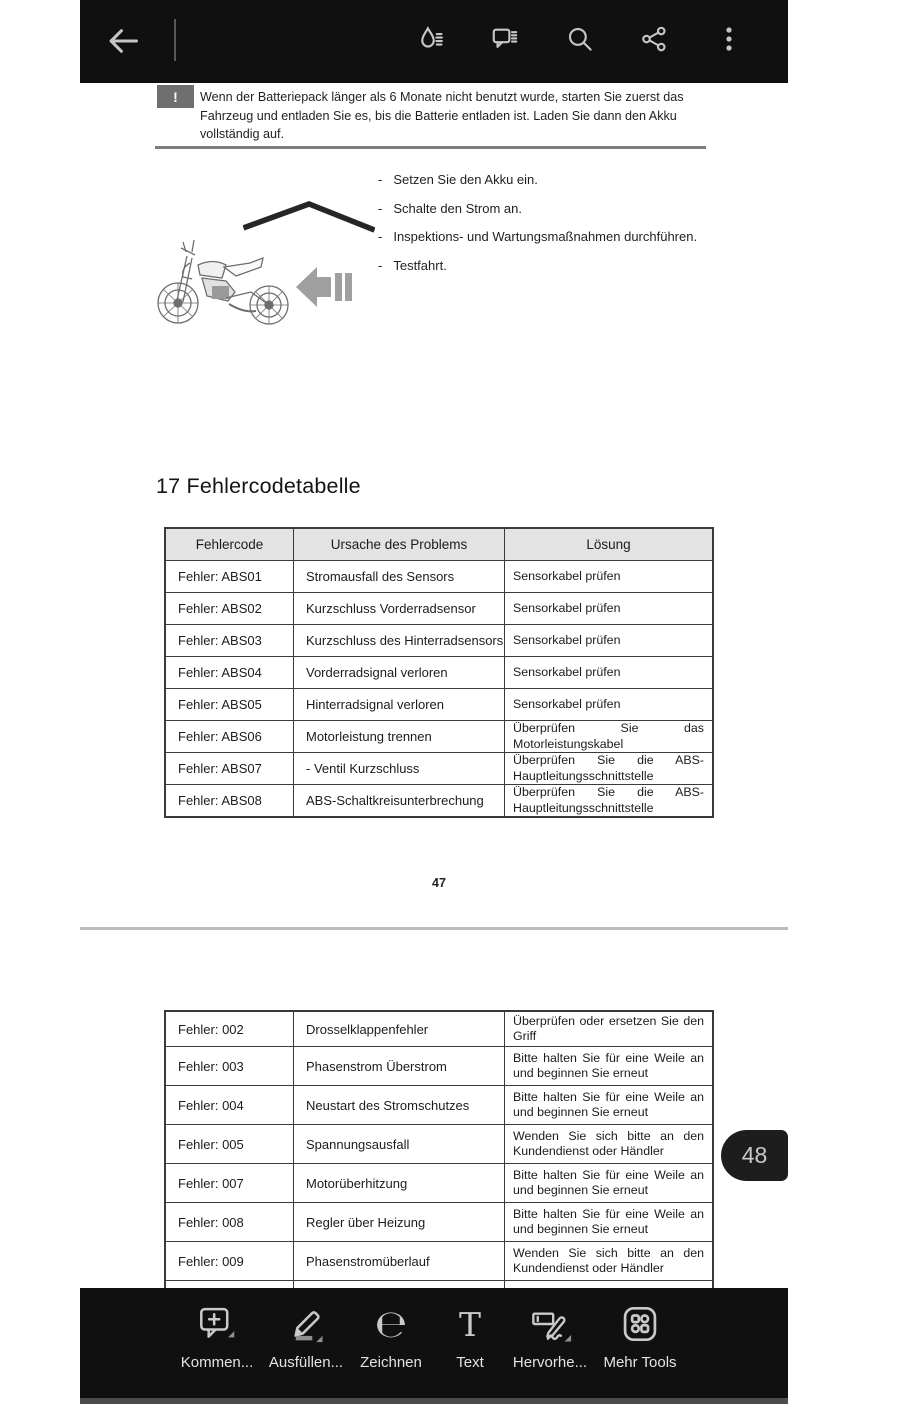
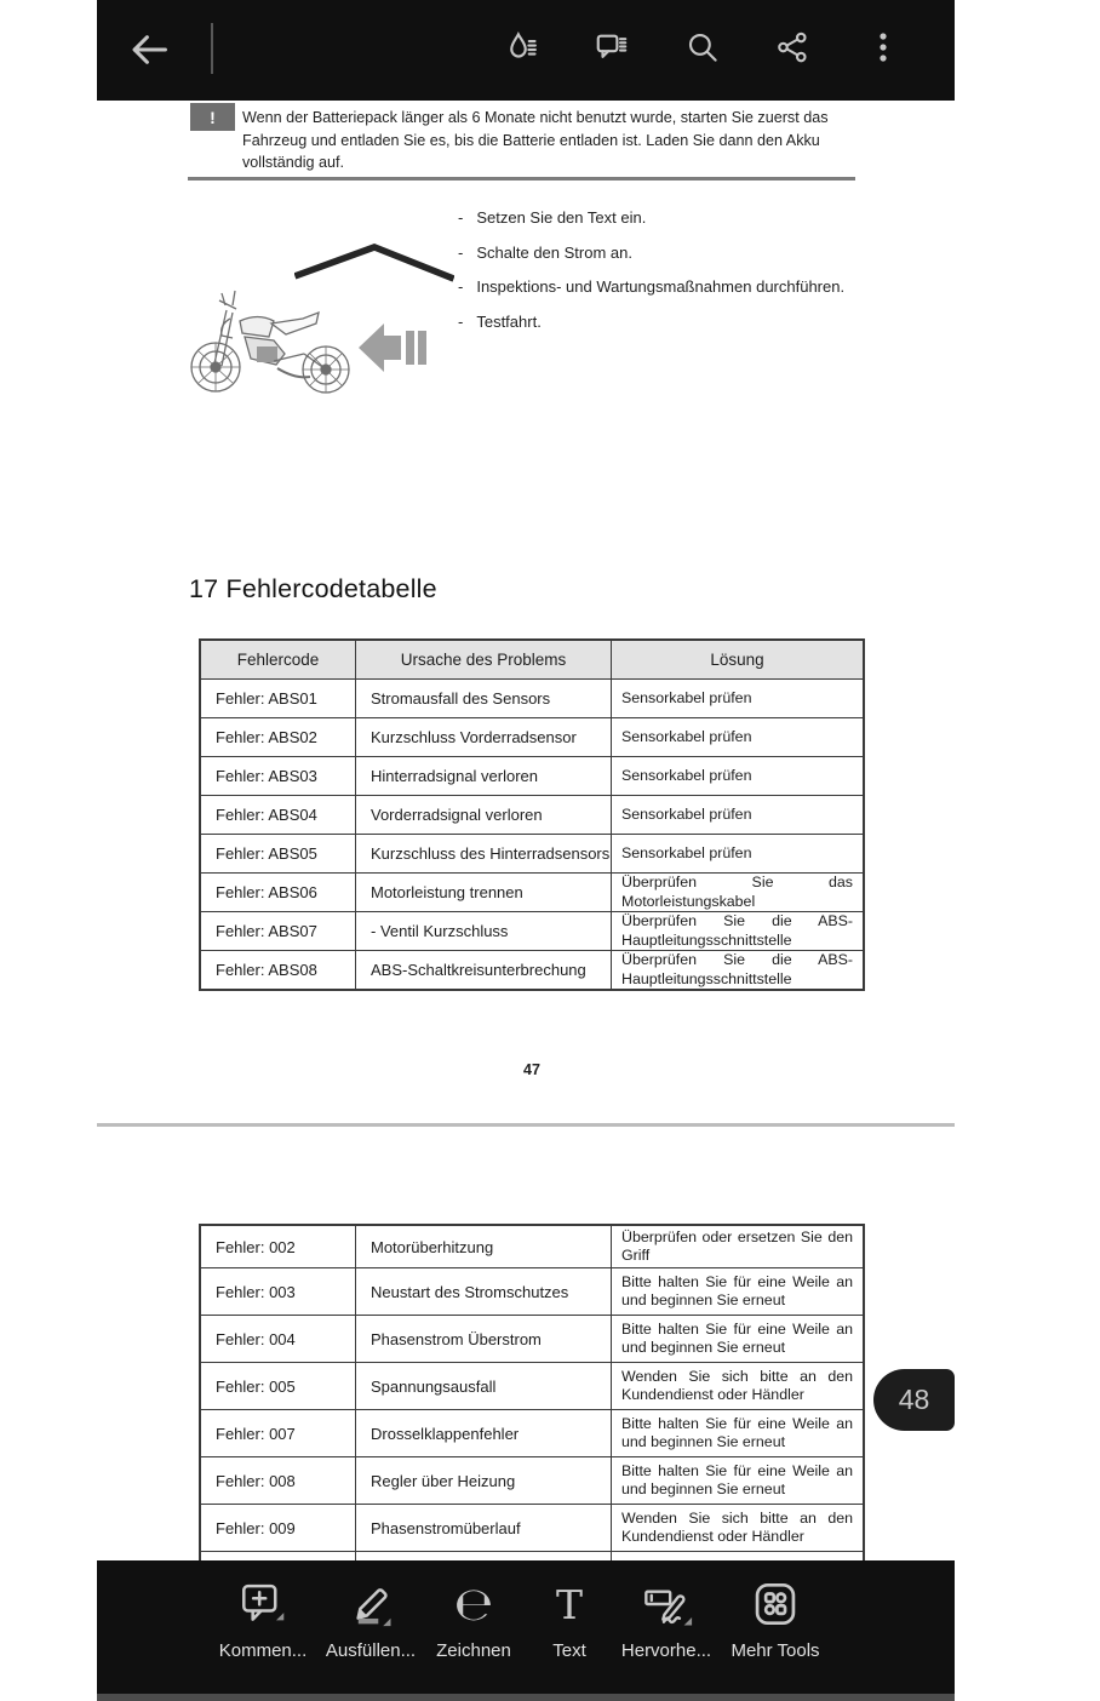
  !
  Wenn der Batteriepack länger als 6 Monate nicht benutzt wurde, starten Sie zuerst das
  Fahrzeug und entladen Sie es, bis die Batterie entladen ist. Laden Sie dann den Akku
  vollständig auf.
  -
- Setzen Sie den Akku ein.
+ Setzen Sie den Text ein.
  -
  Schalte den Strom an.
  -
  Inspektions- und Wartungsmaßnahmen durchführen.
  -
  Testfahrt.
  17 Fehlercodetabelle
  Fehlercode
  Ursache des Problems
  Lösung
  Fehler: ABS01
  Stromausfall des Sensors
  Sensorkabel prüfen
  Fehler: ABS02
  Kurzschluss Vorderradsensor
  Sensorkabel prüfen
  Fehler: ABS03
- Kurzschluss des Hinterradsensors
+ Hinterradsignal verloren
  Sensorkabel prüfen
  Fehler: ABS04
  Vorderradsignal verloren
  Sensorkabel prüfen
  Fehler: ABS05
- Hinterradsignal verloren
+ Kurzschluss des Hinterradsensors
  Sensorkabel prüfen
  Fehler: ABS06
  Motorleistung trennen
  Überprüfen Sie das Motorleistungskabel
  Fehler: ABS07
  - Ventil Kurzschluss
  Überprüfen Sie die ABS-Hauptleitungsschnittstelle
  Fehler: ABS08
  ABS-Schaltkreisunterbrechung
  Überprüfen Sie die ABS-Hauptleitungsschnittstelle
  47
  Fehler: 002
- Drosselklappenfehler
+ Motorüberhitzung
  Überprüfen oder ersetzen Sie den Griff
  Fehler: 003
- Phasenstrom Überstrom
+ Neustart des Stromschutzes
  Bitte halten Sie für eine Weile an und beginnen Sie erneut
  Fehler: 004
- Neustart des Stromschutzes
+ Phasenstrom Überstrom
  Bitte halten Sie für eine Weile an und beginnen Sie erneut
  Fehler: 005
  Spannungsausfall
  Wenden Sie sich bitte an den Kundendienst oder Händler
  Fehler: 007
- Motorüberhitzung
+ Drosselklappenfehler
  Bitte halten Sie für eine Weile an und beginnen Sie erneut
  Fehler: 008
  Regler über Heizung
  Bitte halten Sie für eine Weile an und beginnen Sie erneut
  Fehler: 009
  Phasenstromüberlauf
  Wenden Sie sich bitte an den Kundendienst oder Händler
  48
  Kommen...
  Ausfüllen...
  ℮
  Zeichnen
  T
  Text
  Hervorhe...
  Mehr Tools
